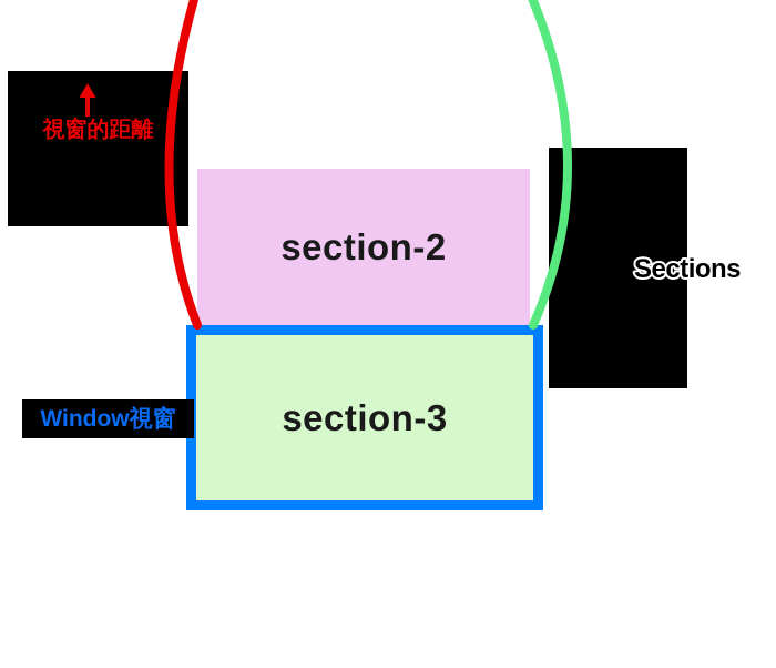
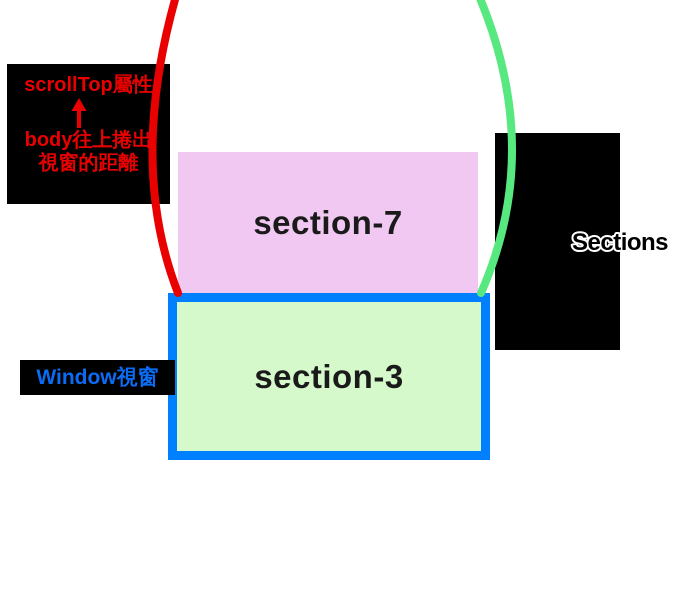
- section-2
+ section-7
  section-3
+ scrollTop屬性
+ body往上捲出
  視窗的距離
  Window視窗
  Sections
